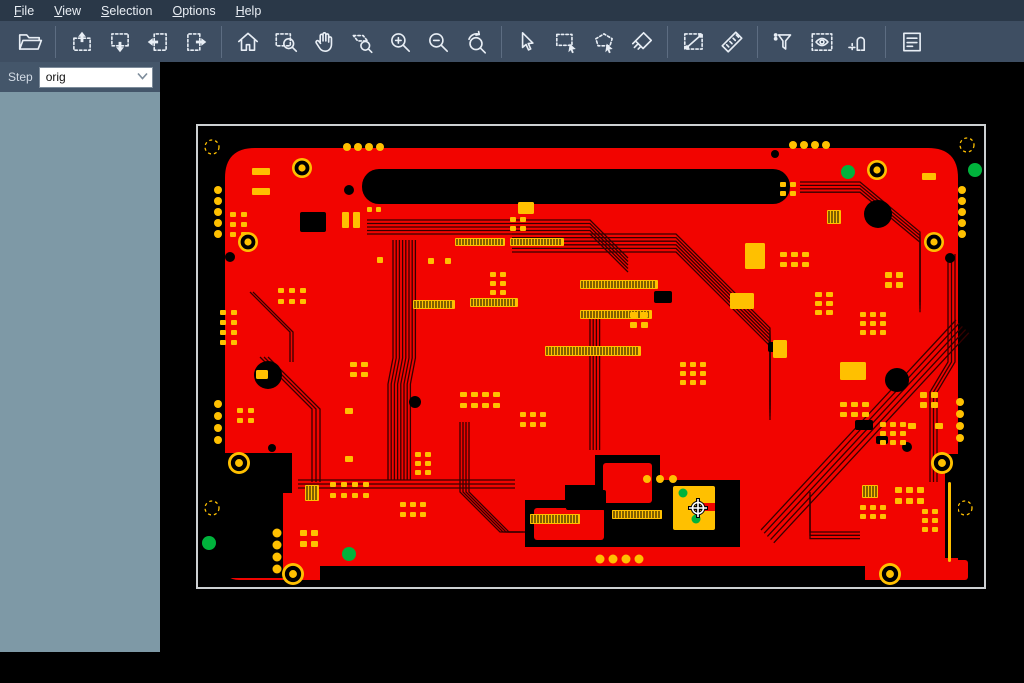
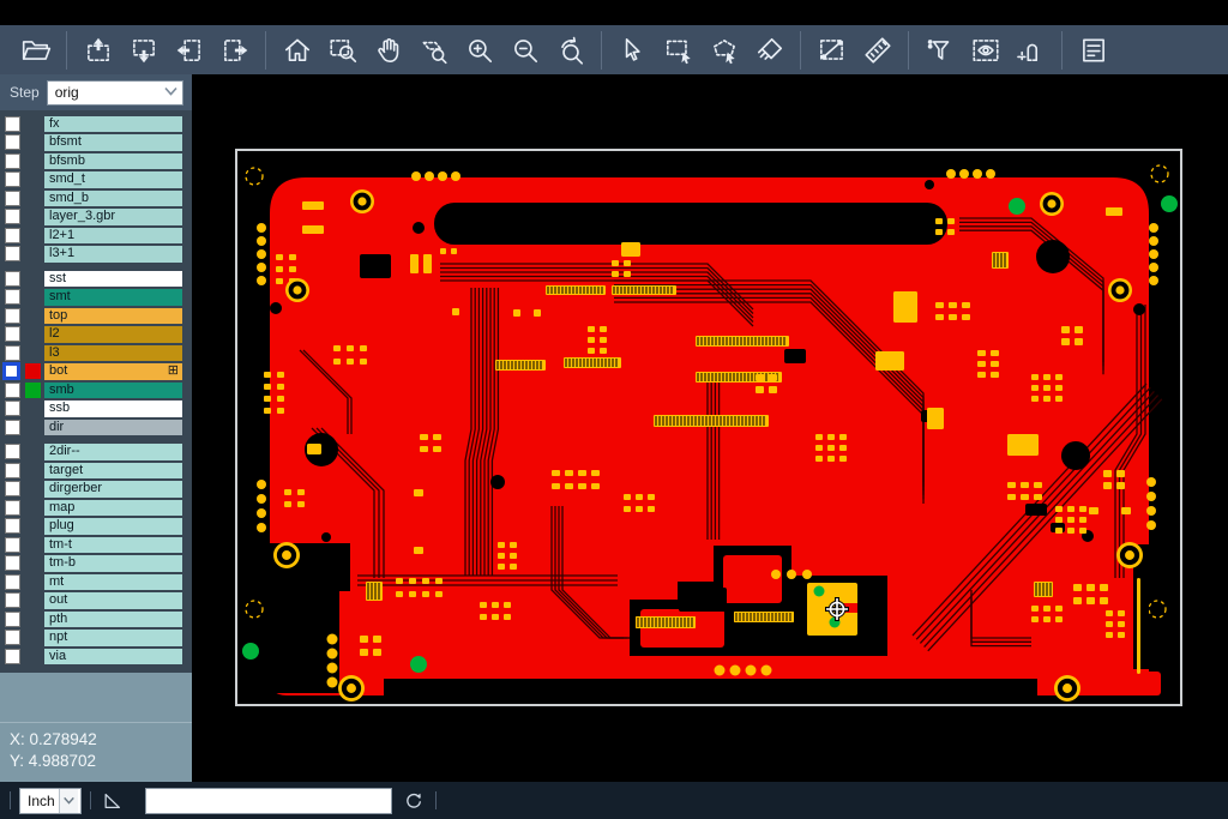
- File
- View
- Selection
- Options
- Help
  Step
  orig
+ fx
+ bfsmt
+ bfsmb
+ smd_t
+ smd_b
+ layer_3.gbr
+ l2+1
+ l3+1
+ sst
+ smt
+ top
+ l2
+ l3
+ bot
+ ⊞
+ smb
+ ssb
+ dir
+ 2dir--
+ target
+ dirgerber
+ map
+ plug
+ tm-t
+ tm-b
+ mt
+ out
+ pth
+ npt
+ via
+ X: 0.278942
+ Y: 4.988702
+ Inch
